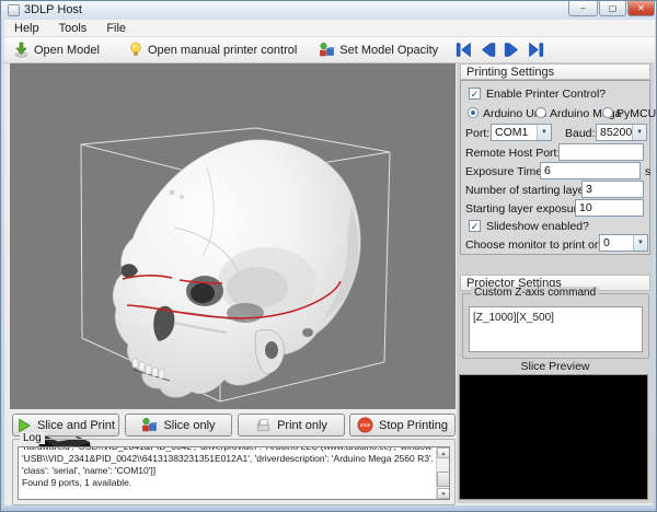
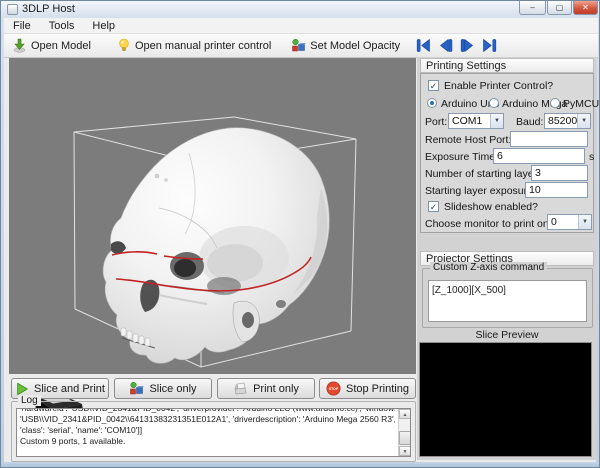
  3DLP Host
  –
  ▢
  ✕
- Help
+ File
  Tools
- File
+ Help
  Open Model
  Open manual printer control
  Set Model Opacity
  Printing Settings
  ✓
  Enable Printer Control?
  Arduino U
  Arduino Ma
  PyMCU
  Port:
  COM1
  Baud:
  85200
  Remote Host Port
  Exposure Tim
  6
  s
  Number of starting lay
  3
  Starting layer exposu
  10
  ✓
  Slideshow enabled?
  Choose monitor to print on
  0
  Projector Settings
  Custom Z-axis command
  [Z_1000][X_500]
  Slice Preview
  Slice and Print
  Slice only
  Print only
  Stop Printing
  Log
  'USB\\VID_2341&PID_0042\\64131383231351E012A1', 'driverdescription': 'Arduino Mega 2560 R3',
  'class': 'serial', 'name': 'COM10']]
- Found 9 ports, 1 available.
+ Custom 9 ports, 1 available.
